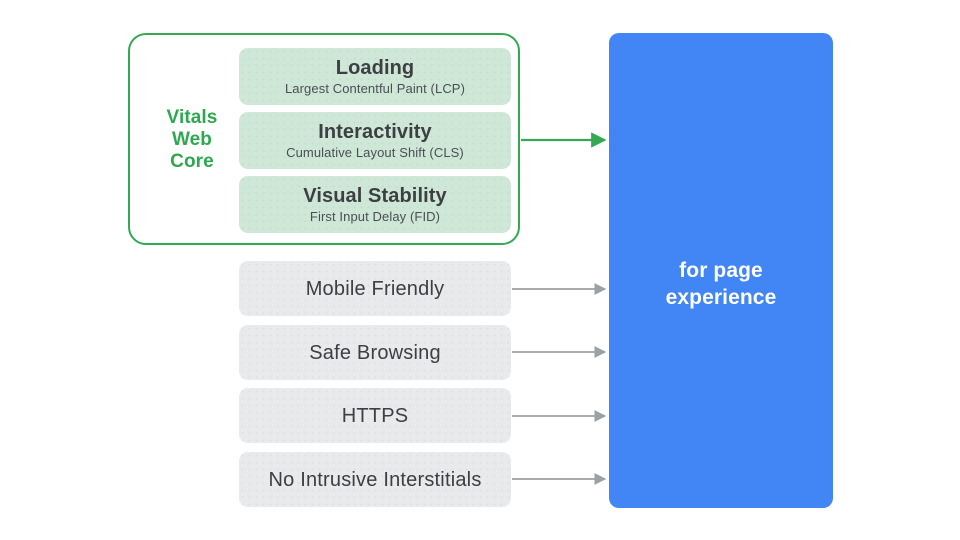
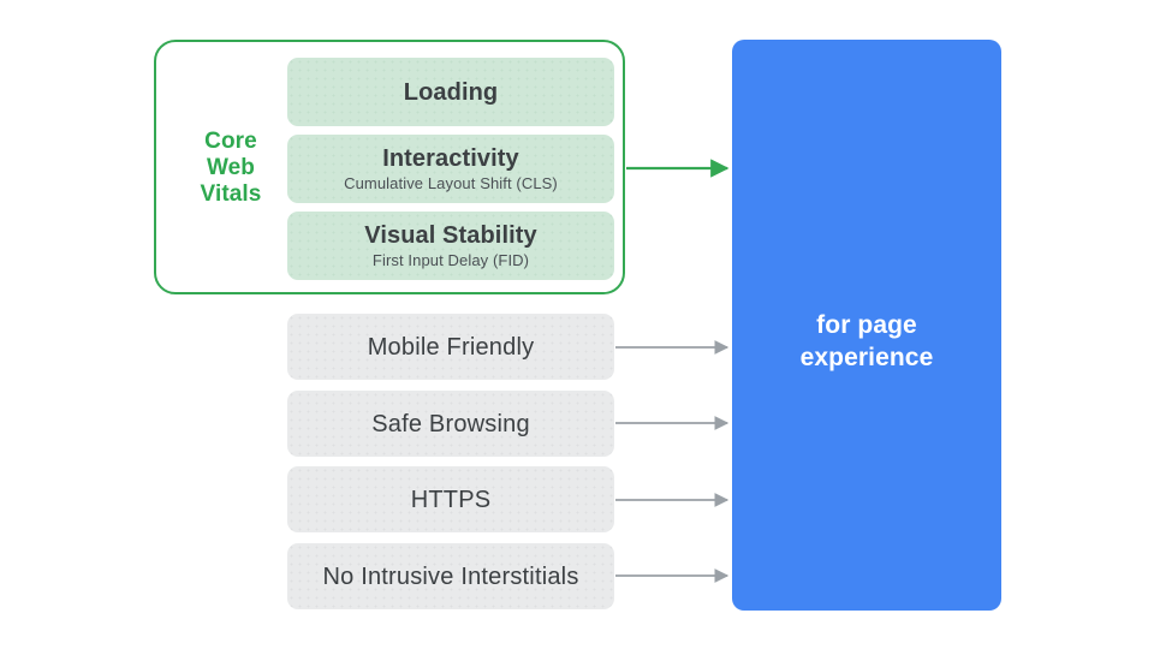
- Vitals
+ Core
  Web
- Core
+ Vitals
  Loading
- Largest Contentful Paint (LCP)
  Interactivity
  Cumulative Layout Shift (CLS)
  Visual Stability
  First Input Delay (FID)
  Mobile Friendly
  Safe Browsing
  HTTPS
  No Intrusive Interstitials
  for page
  experience
